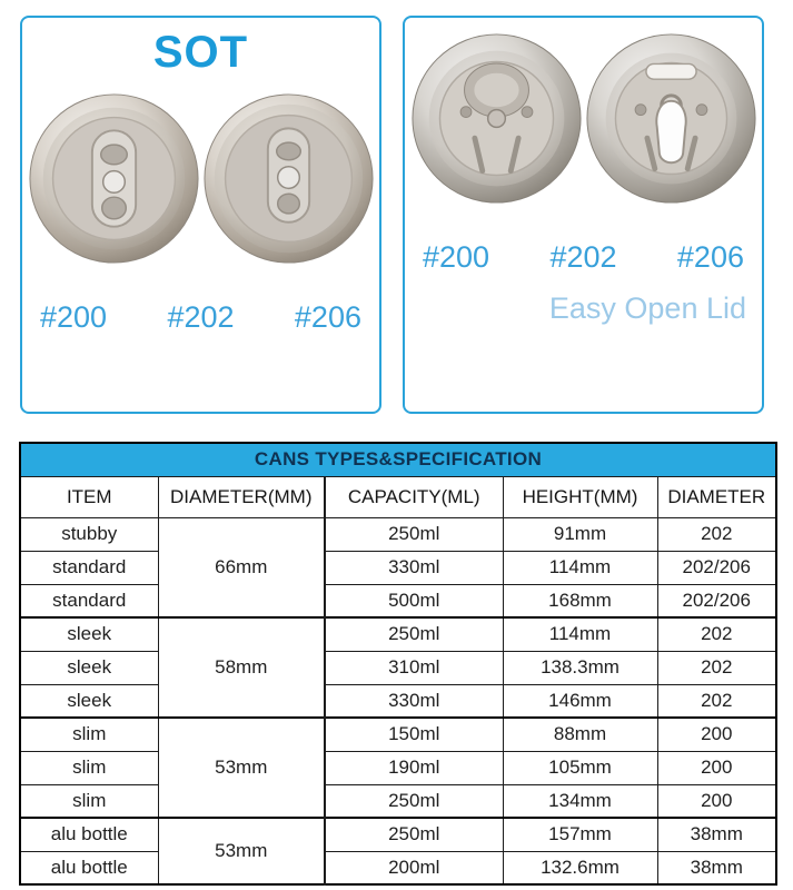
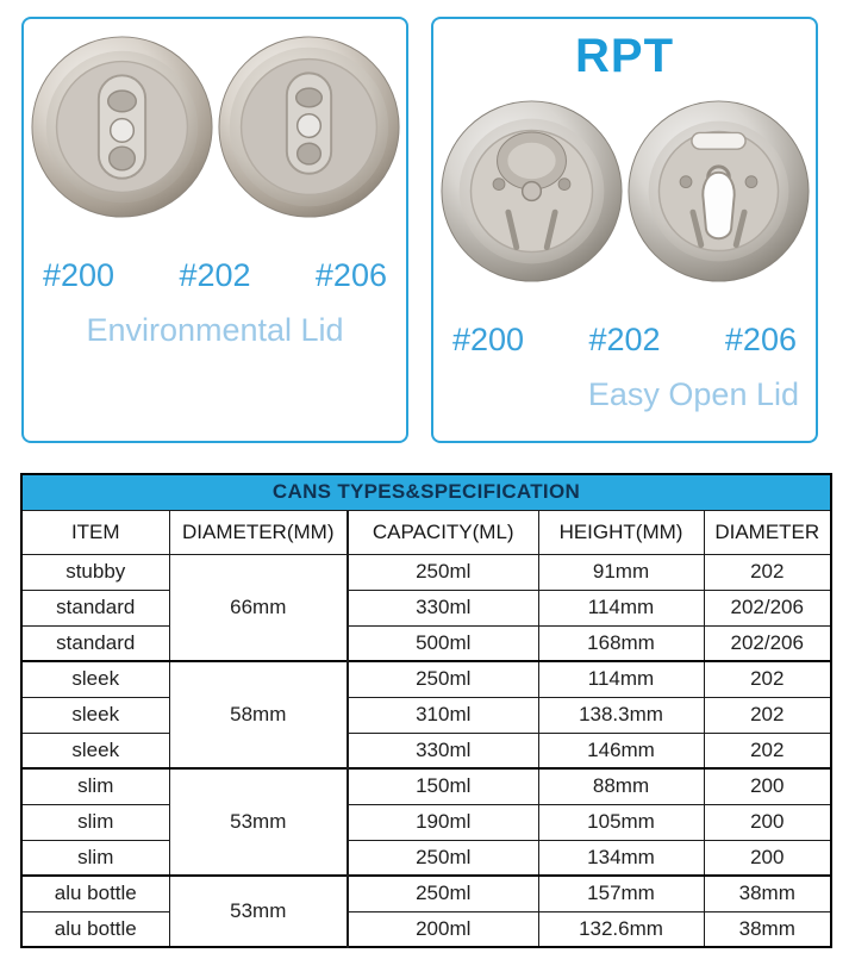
- SOT
  #200
  #202
  #206
+ Environmental Lid
+ RPT
  #200
  #202
  #206
  Easy Open Lid
  CANS TYPES&SPECIFICATION
  ITEM	DIAMETER(MM)	CAPACITY(ML)	HEIGHT(MM)	DIAMETER
  stubby	66mm	250ml	91mm	202
  standard	330ml	114mm	202/206
  standard	500ml	168mm	202/206
  sleek	58mm	250ml	114mm	202
  sleek	310ml	138.3mm	202
  sleek	330ml	146mm	202
  slim	53mm	150ml	88mm	200
  slim	190ml	105mm	200
  slim	250ml	134mm	200
  alu bottle	53mm	250ml	157mm	38mm
  alu bottle	200ml	132.6mm	38mm
